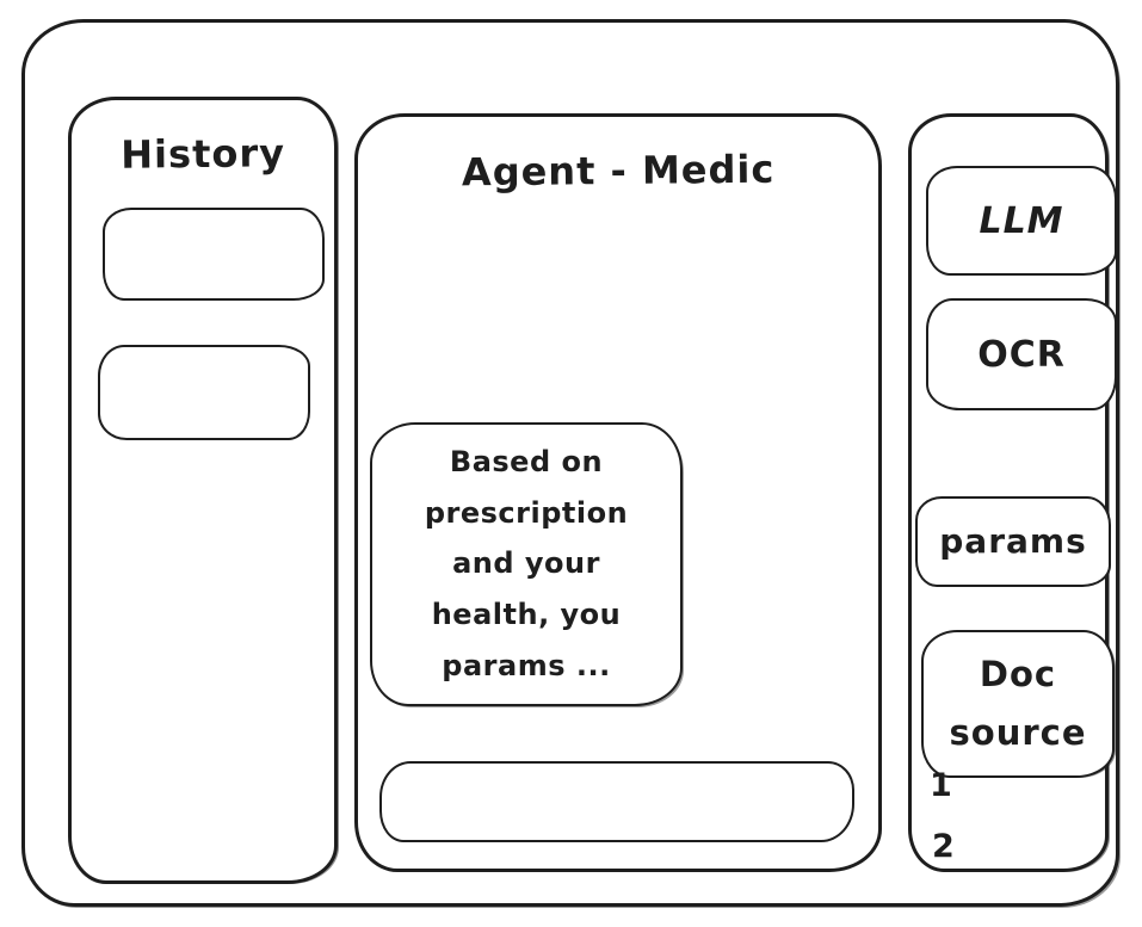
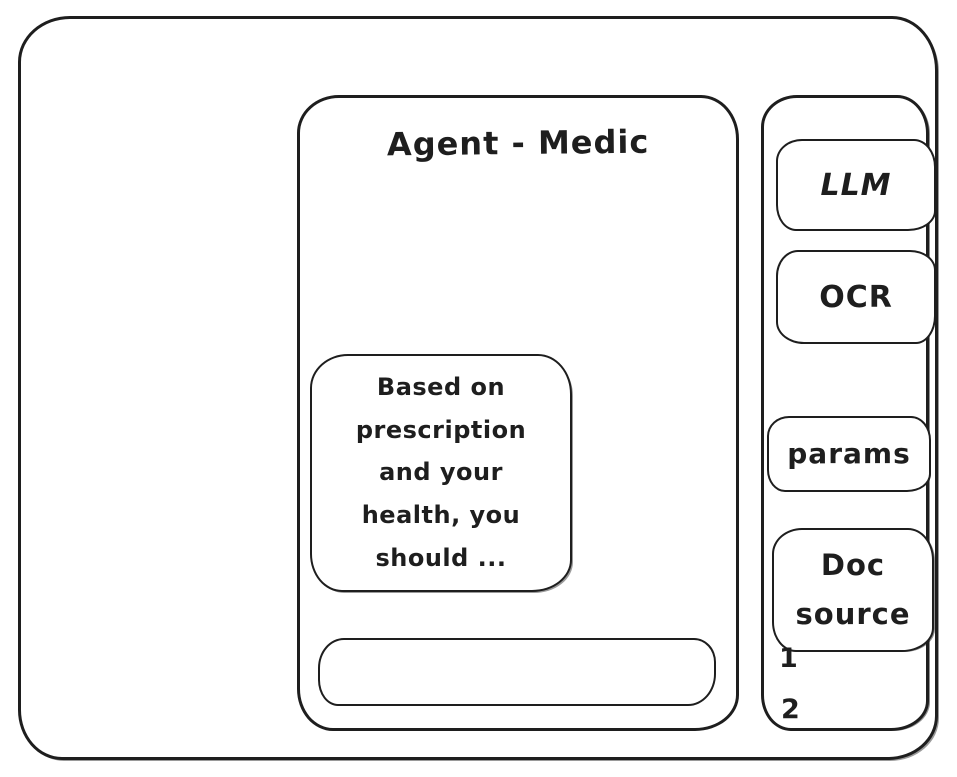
- History
  Agent - Medic
- Based on prescription and your health, you params ...
+ Based on prescription and your health, you should ...
  LLM
  OCR
  params
  Doc source
  1
  2
